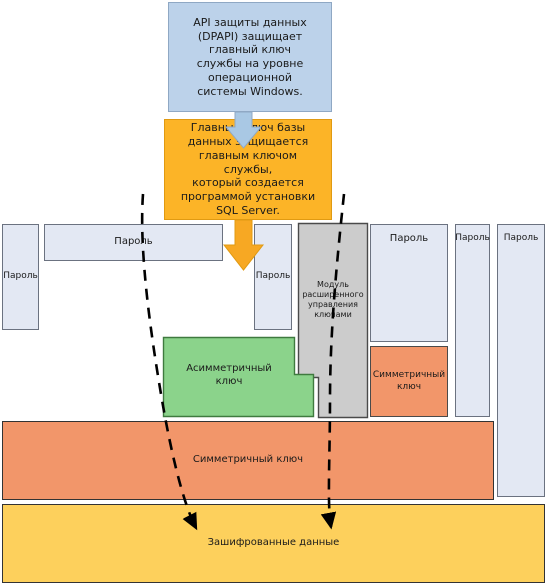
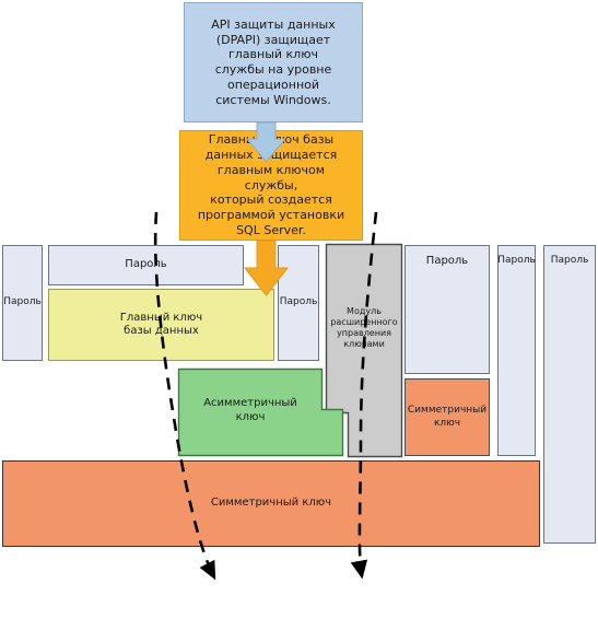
  API защиты данных
  (DPAPI) защищает
  главный ключ
  службы на уровне
  операционной
  системы Windows.
  Главнюч базы
  данныхщищается
  главным ключом службы,
  который создается
  программой установки
  SQL Server.
  Пароль
  Пароь
+ Главный ключ
+ базы данных
  Пароль
  Модуль
  расширенного
  управления
  клюами
  Пароль
  Пароль
  Пароль
  Асимметричный
  ключ
  Симметричный
  ключ
  Симметричный ключ
- Зашифрованные данные
